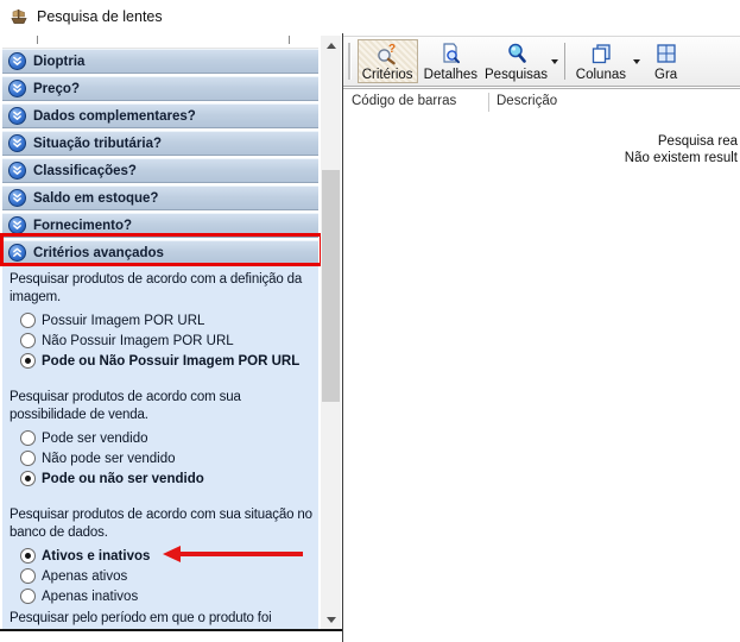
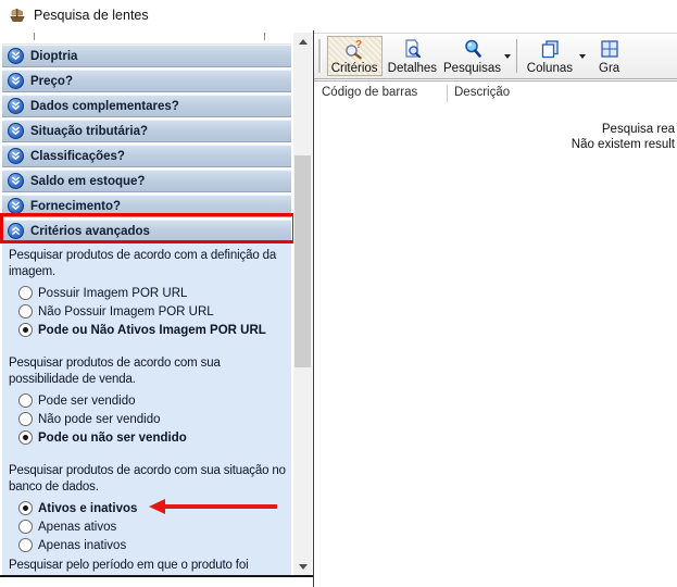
  Pesquisa de lentes
  Dioptria
  Preço?
  Dados complementares?
  Situação tributária?
  Classificações?
  Saldo em estoque?
  Fornecimento?
  Critérios avançados
  Pesquisar produtos de acordo com a definição da imagem.
  Possuir Imagem POR URL
  Não Possuir Imagem POR URL
- Pode ou Não Possuir Imagem POR URL
+ Pode ou Não Ativos Imagem POR URL
  Pesquisar produtos de acordo com sua possibilidade de venda.
  Pode ser vendido
  Não pode ser vendido
  Pode ou não ser vendido
  Pesquisar produtos de acordo com sua situação no banco de dados.
  Ativos e inativos
  Apenas ativos
  Apenas inativos
  Pesquisar pelo período em que o produto foi
  ?
  Critérios
  Detalhes
  Pesquisas
  Colunas
  Gra
  Código de barras
  Descrição
  Pesquisa rea
  Não existem result
